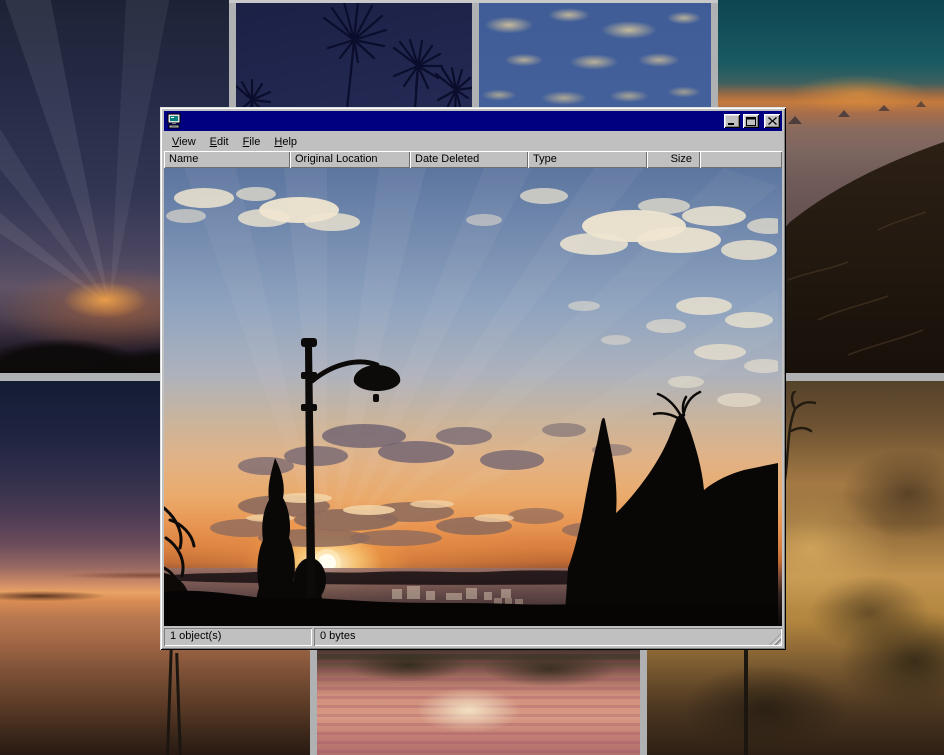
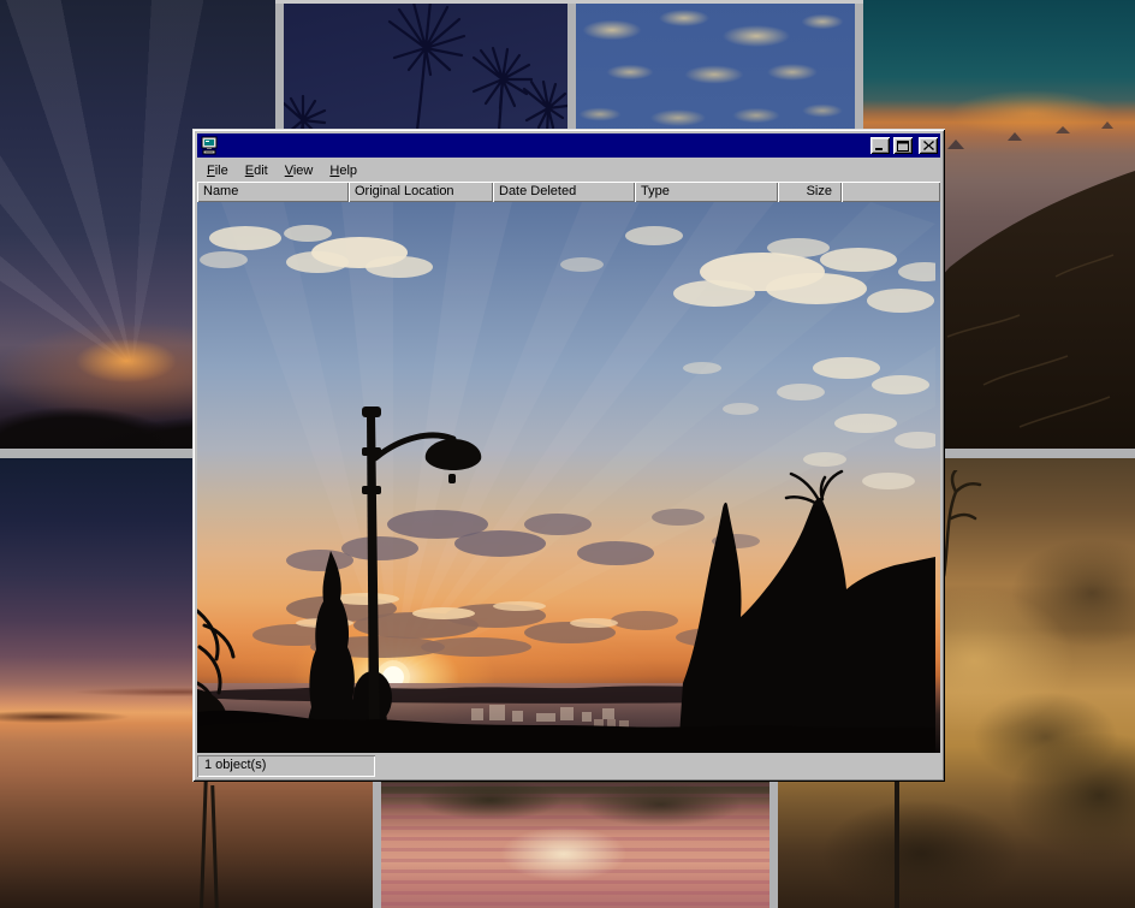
- View
+ File
  Edit
- File
+ View
  Help
  Name
  Original Location
  Date Deleted
  Type
  Size
  1 object(s)
- 0 bytes
